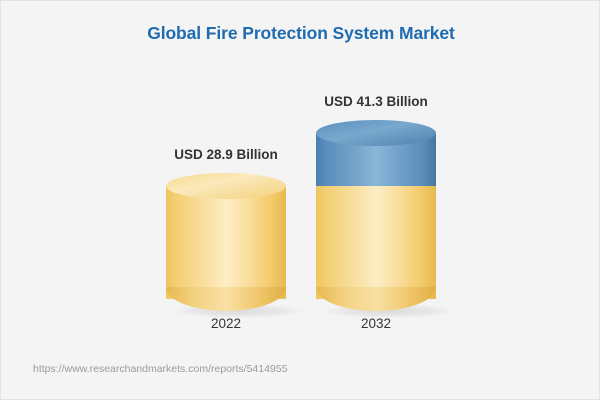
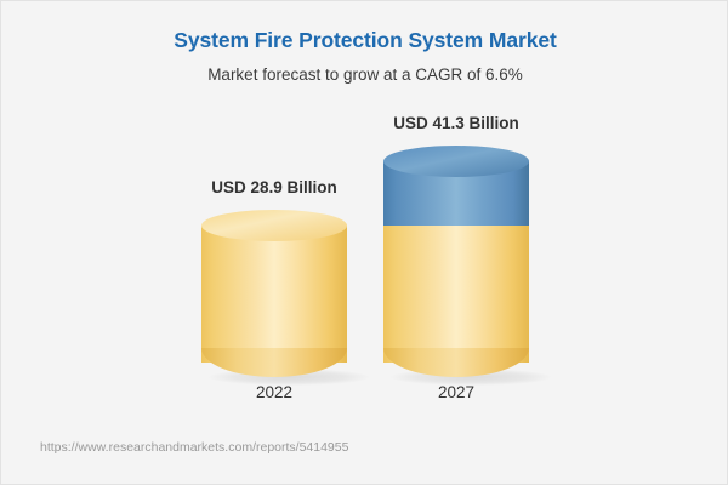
- Global Fire Protection System Market
+ System Fire Protection System Market
+ Market forecast to grow at a CAGR of 6.6%
  USD 28.9 Billion
  2022
  USD 41.3 Billion
- 2032
+ 2027
  https://www.researchandmarkets.com/reports/5414955
